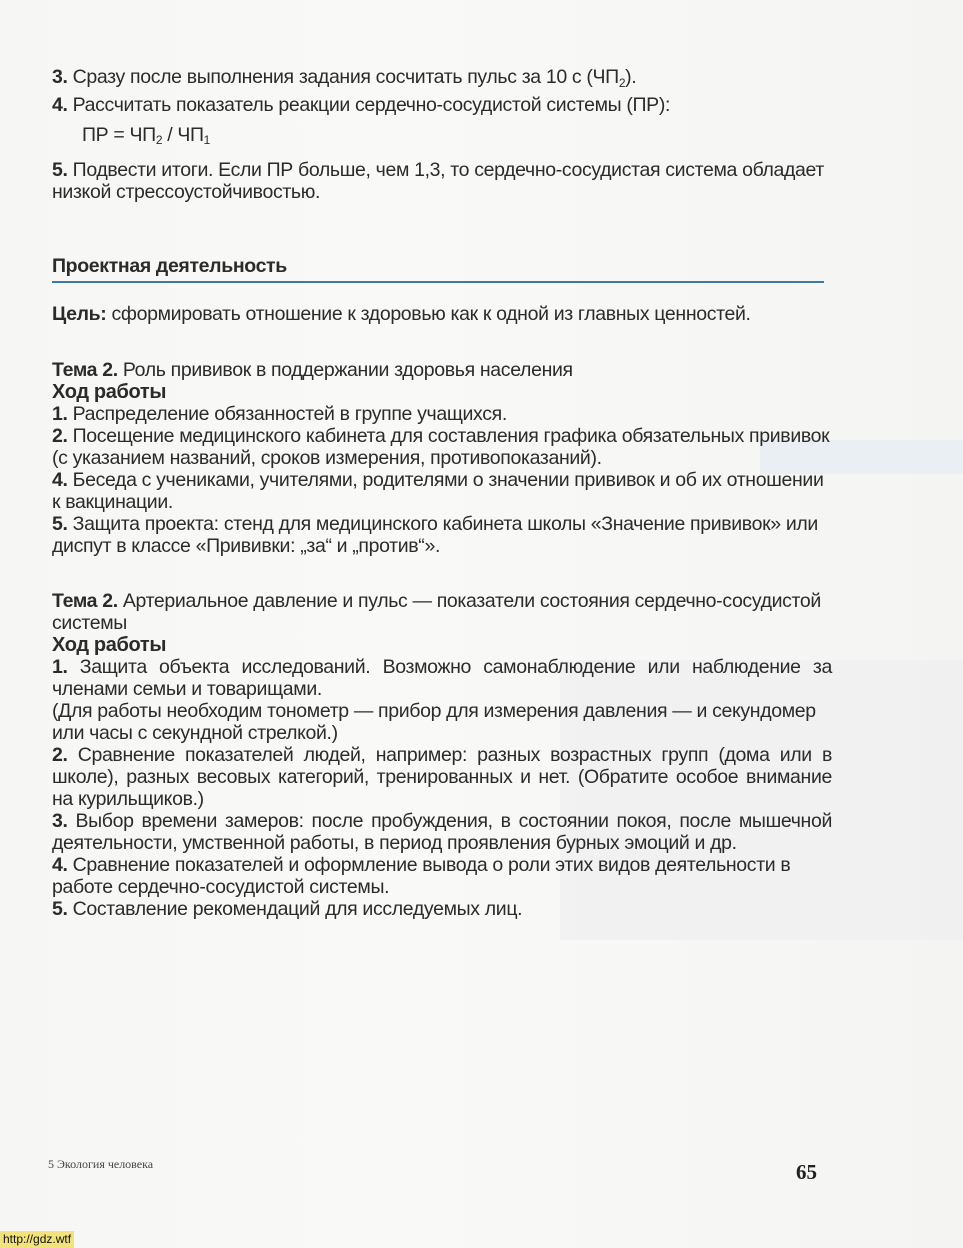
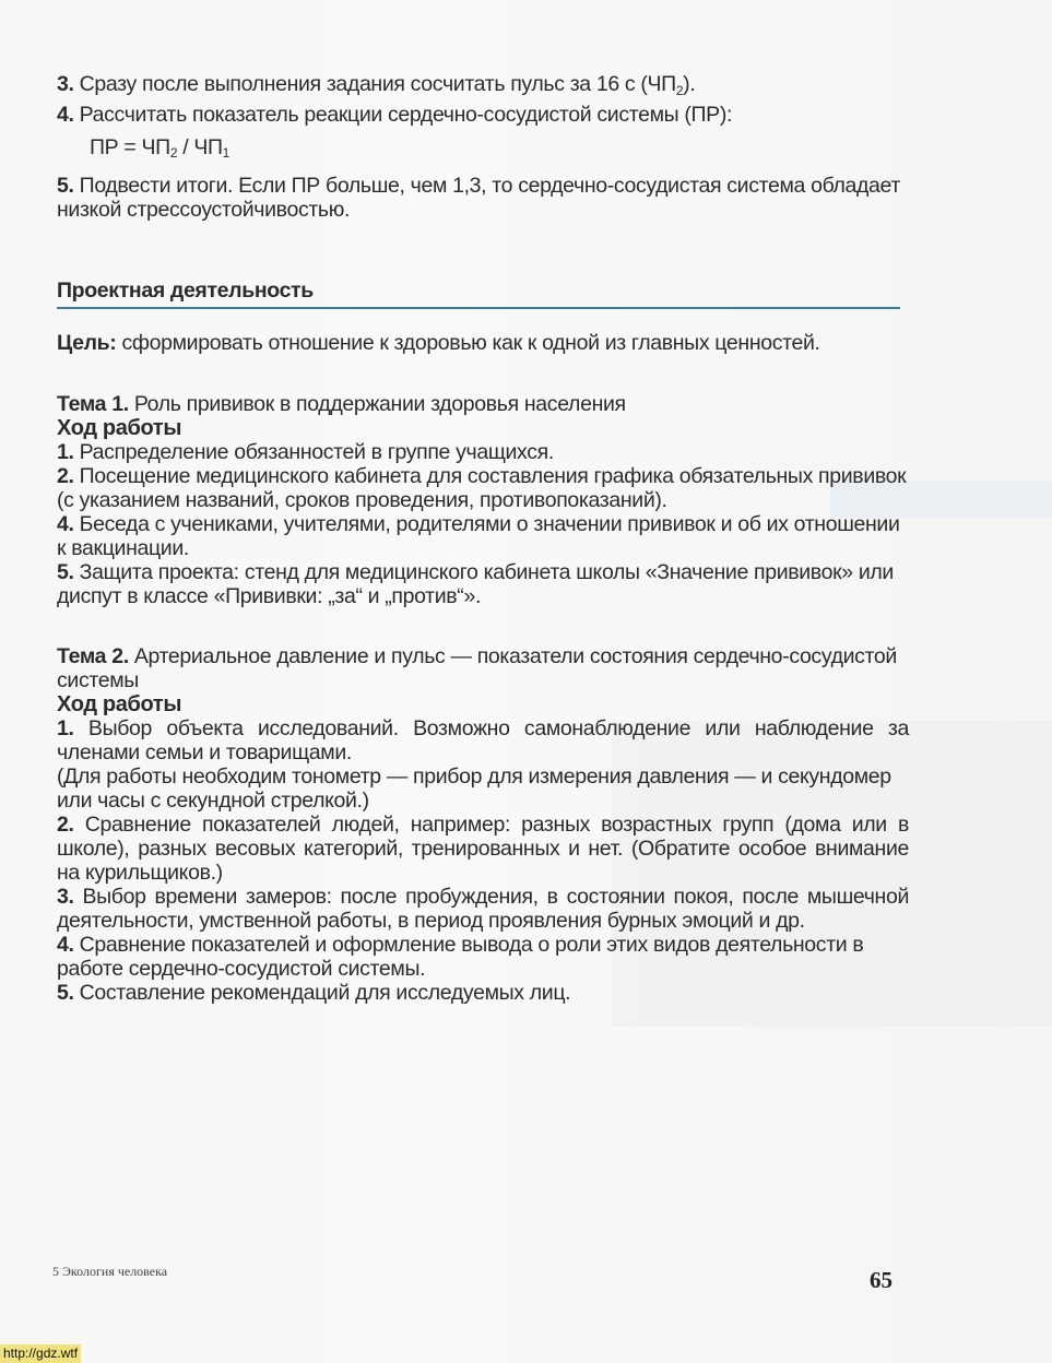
- 3. Сразу после выполнения задания сосчитать пульс за 10 с (ЧП2).
+ 3. Сразу после выполнения задания сосчитать пульс за 16 с (ЧП2).
  4. Рассчитать показатель реакции сердечно-сосудистой системы (ПР):
  ПР = ЧП2 / ЧП1
  5. Подвести итоги. Если ПР больше, чем 1,3, то сердечно-сосудистая система обладает низкой стрессоустойчивостью.
  Проектная деятельность
  Цель: сформировать отношение к здоровью как к одной из главных ценностей.
- Тема 2. Роль прививок в поддержании здоровья населения
+ Тема 1. Роль прививок в поддержании здоровья населения
  Ход работы
  1. Распределение обязанностей в группе учащихся.
- 2. Посещение медицинского кабинета для составления графика обязательных прививок (с указанием названий, сроков измерения, противопоказаний).
+ 2. Посещение медицинского кабинета для составления графика обязательных прививок (с указанием названий, сроков проведения, противопоказаний).
  4. Беседа с учениками, учителями, родителями о значении прививок и об их отношении к вакцинации.
  5. Защита проекта: стенд для медицинского кабинета школы «Значение прививок» или диспут в классе «Прививки: „за“ и „против“».
  Тема 2. Артериальное давление и пульс — показатели состояния сердечно-сосудистой системы
  Ход работы
- 1. Защита объекта исследований. Возможно самонаблюдение или наблюдение за членами семьи и товарищами.
+ 1. Выбор объекта исследований. Возможно самонаблюдение или наблюдение за членами семьи и товарищами.
  (Для работы необходим тонометр — прибор для измерения давления — и секундомер или часы с секундной стрелкой.)
  2. Сравнение показателей людей, например: разных возрастных групп (дома или в школе), разных весовых категорий, тренированных и нет. (Обратите особое внимание на курильщиков.)
  3. Выбор времени замеров: после пробуждения, в состоянии покоя, после мышечной деятельности, умственной работы, в период проявления бурных эмоций и др.
  4. Сравнение показателей и оформление вывода о роли этих видов деятельности в работе сердечно-сосудистой системы.
  5. Составление рекомендаций для исследуемых лиц.
  5 Экология человека
  65
  http://gdz.wtf
